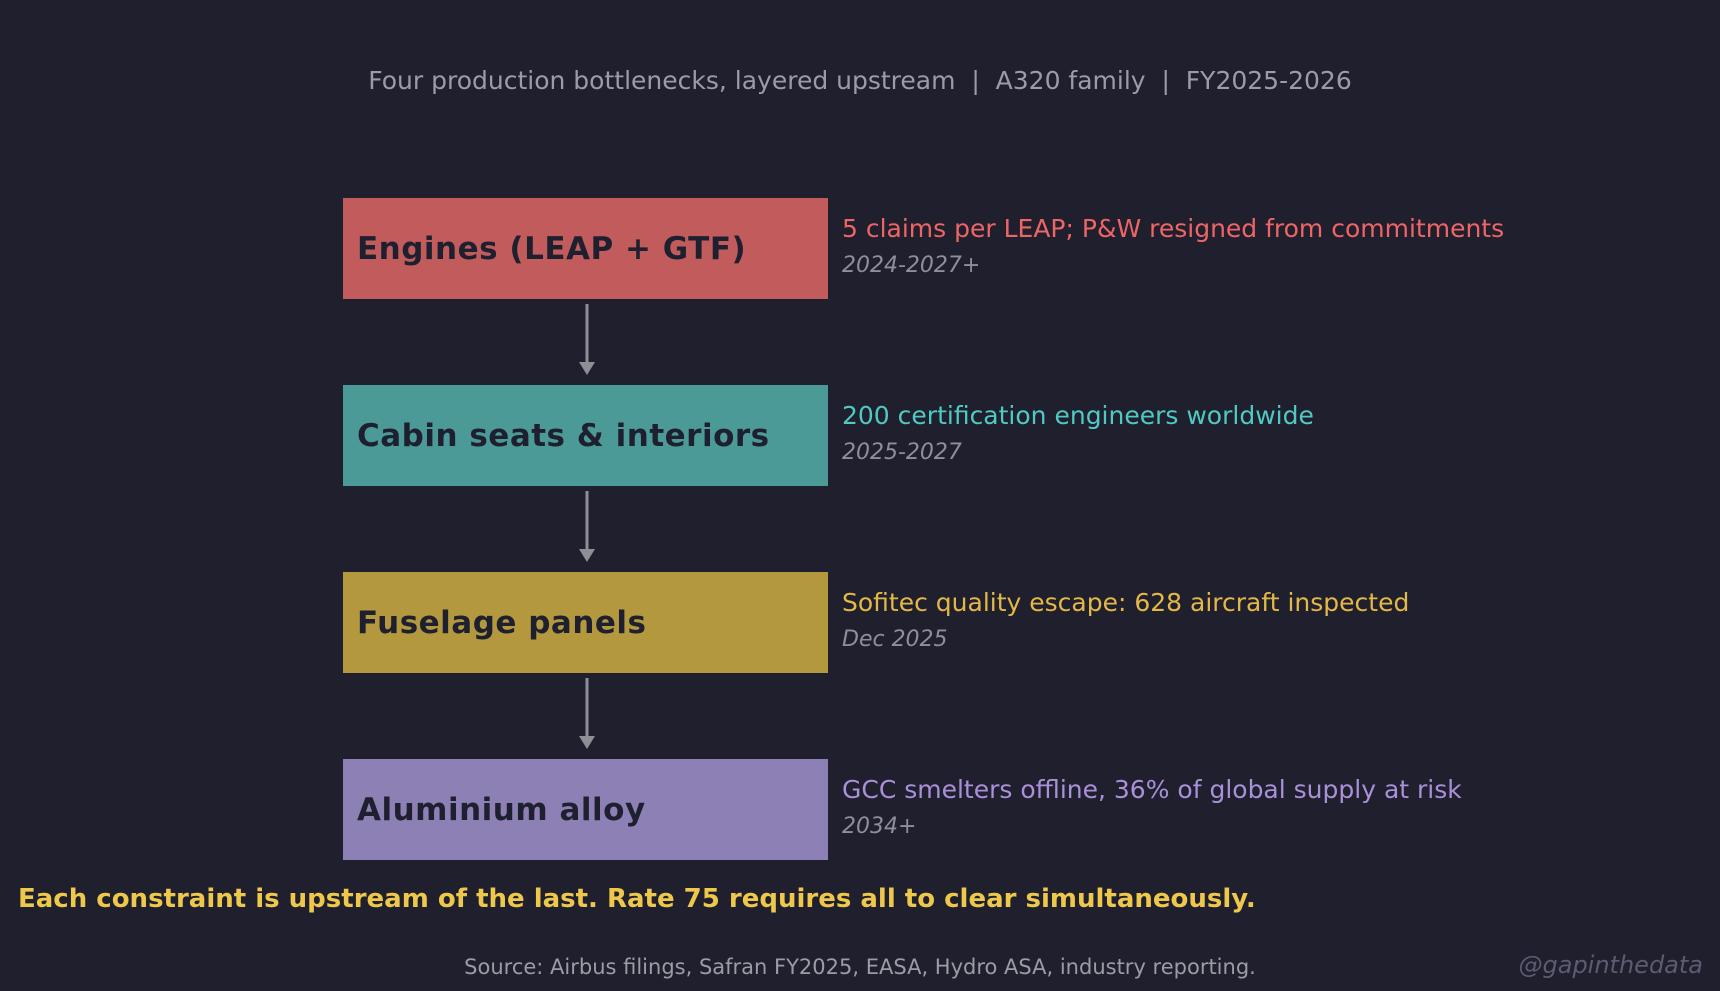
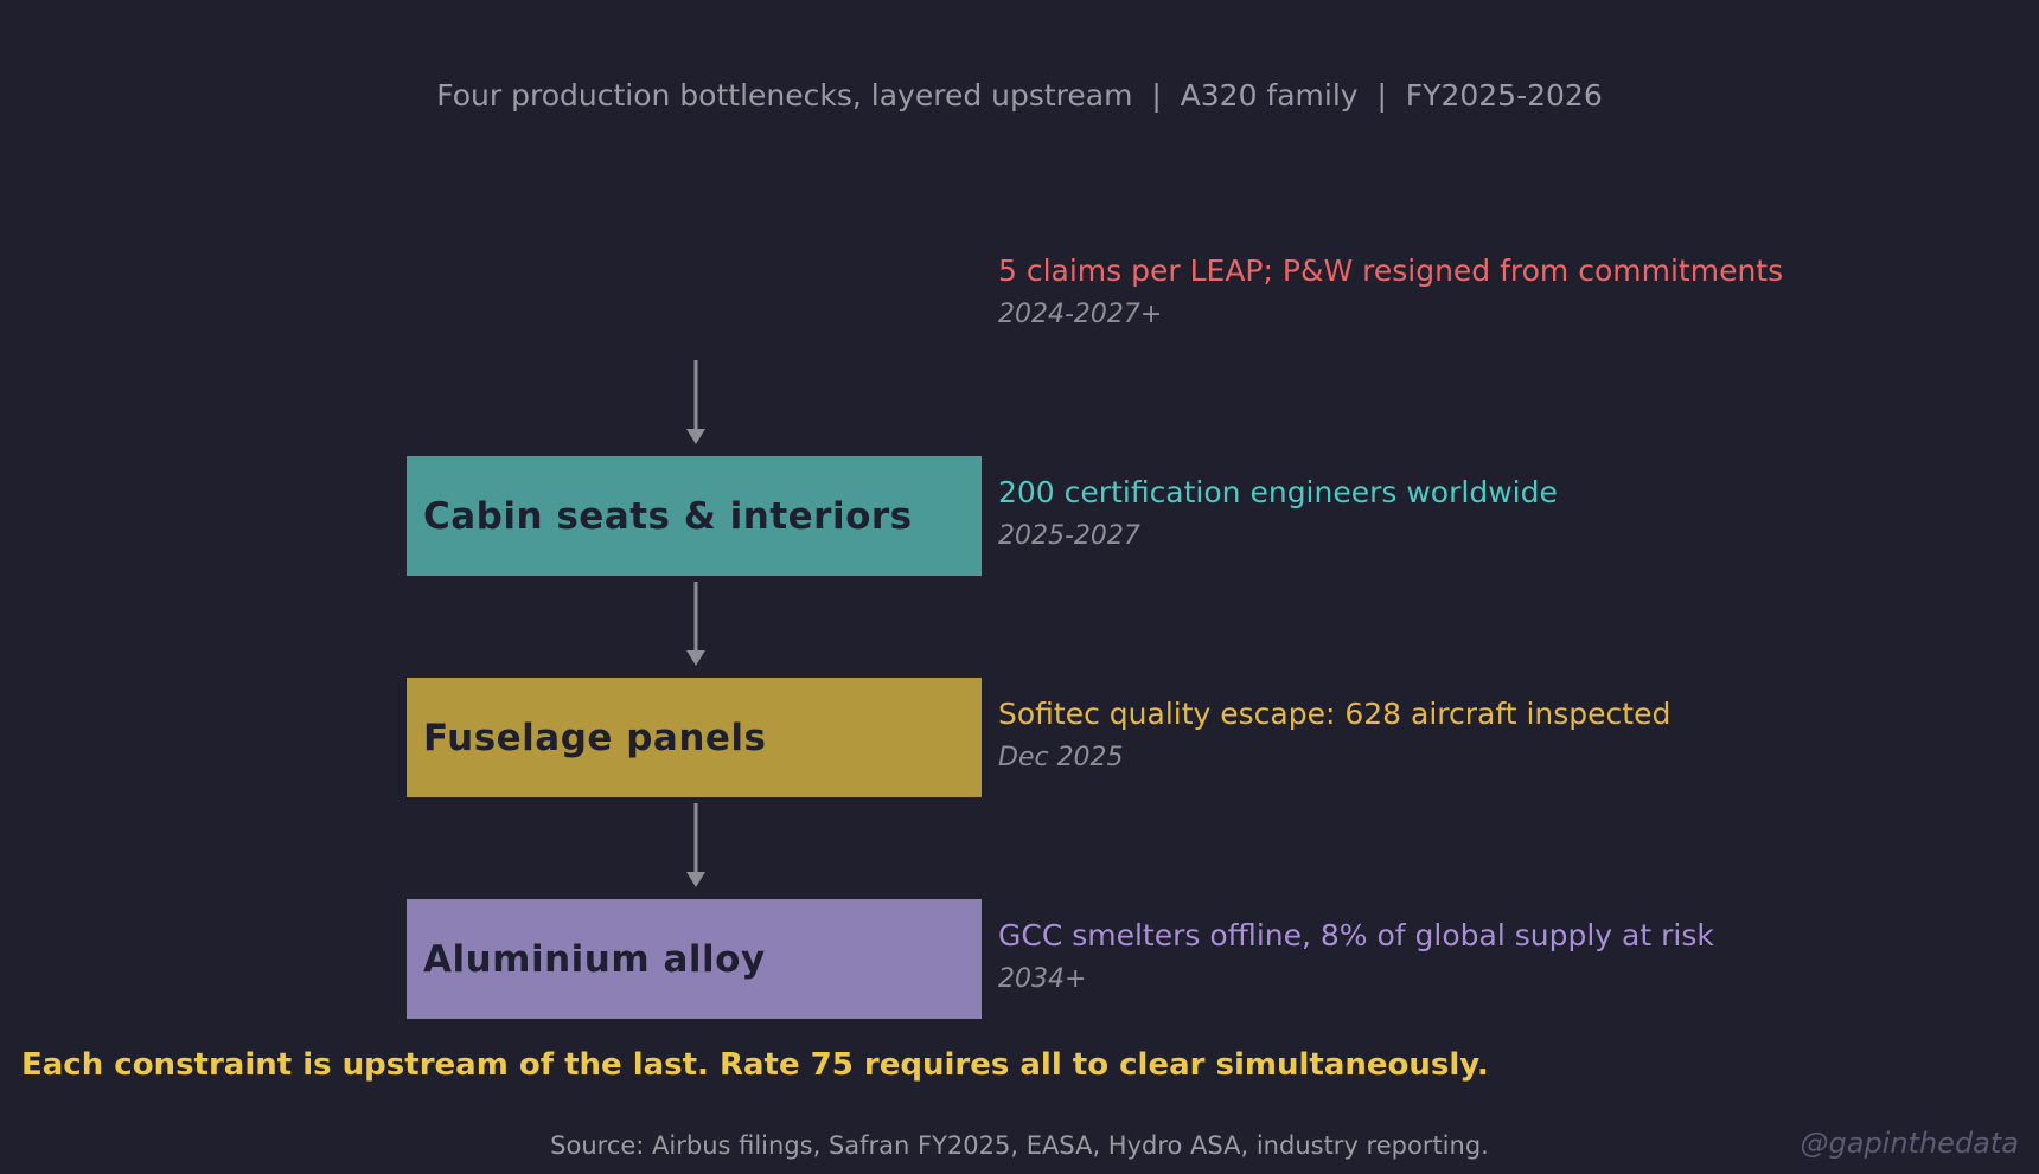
  Four production bottlenecks, layered upstream | A320 family | FY2025-2026
- Engines (LEAP + GTF)
  5 claims per LEAP; P&W resigned from commitments
  2024-2027+
  Cabin seats & interiors
  200 certification engineers worldwide
  2025-2027
  Fuselage panels
  Sofitec quality escape: 628 aircraft inspected
  Dec 2025
  Aluminium alloy
- GCC smelters offline, 36% of global supply at risk
+ GCC smelters offline, 8% of global supply at risk
  2034+
  Each constraint is upstream of the last. Rate 75 requires all to clear simultaneously.
  Source: Airbus filings, Safran FY2025, EASA, Hydro ASA, industry reporting.
  @gapinthedata
